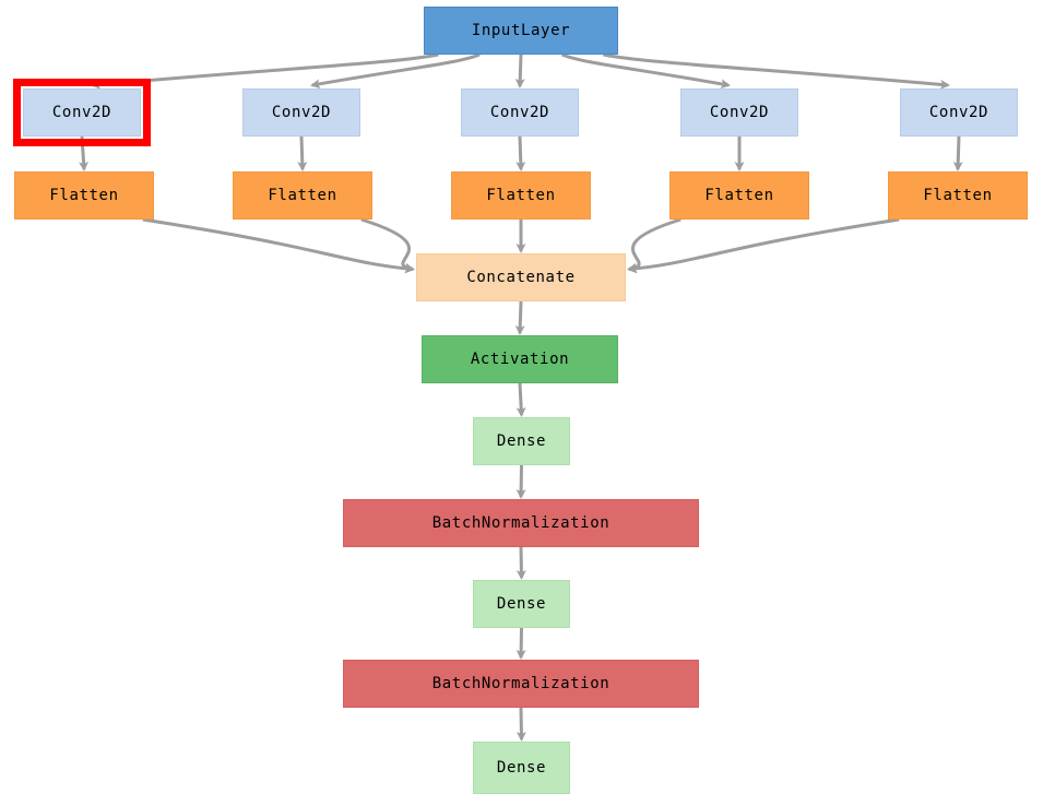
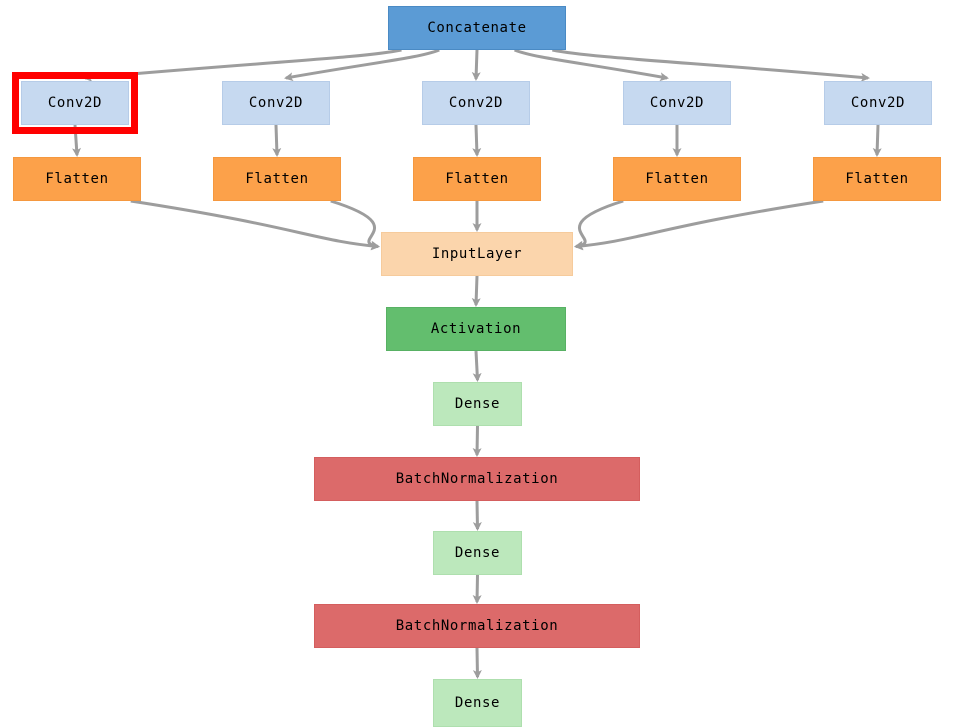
- InputLayer
+ Concatenate
  Conv2D
  Conv2D
  Conv2D
  Conv2D
  Conv2D
  Flatten
  Flatten
  Flatten
  Flatten
  Flatten
- Concatenate
+ InputLayer
  Activation
  Dense
  BatchNormalization
  Dense
  BatchNormalization
  Dense
